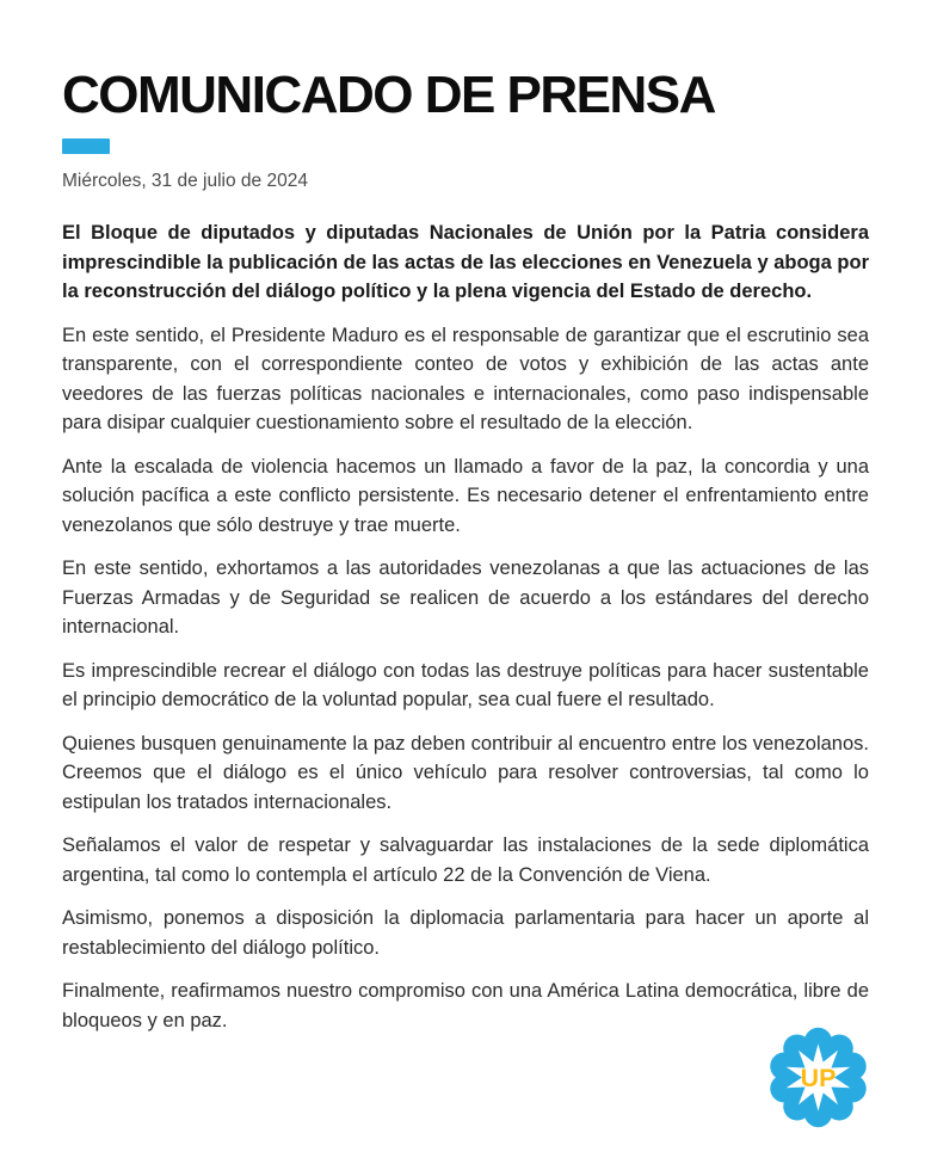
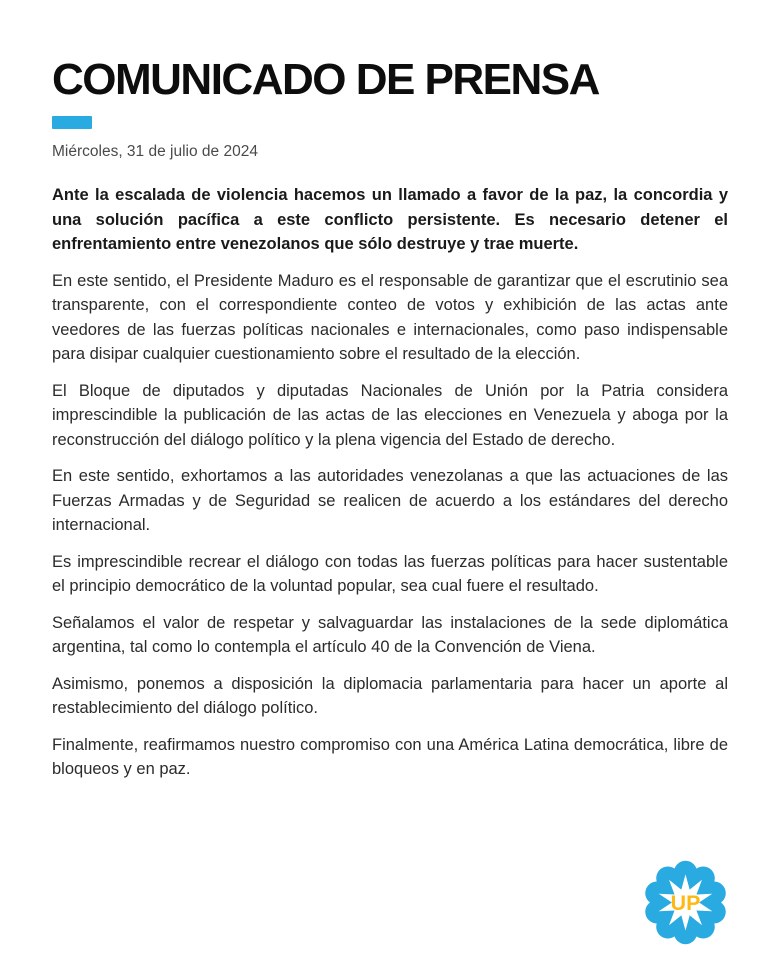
  COMUNICADO DE PRENSA
  Miércoles, 31 de julio de 2024
- El Bloque de diputados y diputadas Nacionales de Unión por la Patria considera imprescindible la publicación de las actas de las elecciones en Venezuela y aboga por la reconstrucción del diálogo político y la plena vigencia del Estado de derecho.
+ Ante la escalada de violencia hacemos un llamado a favor de la paz, la concordia y una solución pacífica a este conflicto persistente. Es necesario detener el enfrentamiento entre venezolanos que sólo destruye y trae muerte.
  En este sentido, el Presidente Maduro es el responsable de garantizar que el escrutinio sea transparente, con el correspondiente conteo de votos y exhibición de las actas ante veedores de las fuerzas políticas nacionales e internacionales, como paso indispensable para disipar cualquier cuestionamiento sobre el resultado de la elección.
- Ante la escalada de violencia hacemos un llamado a favor de la paz, la concordia y una solución pacífica a este conflicto persistente. Es necesario detener el enfrentamiento entre venezolanos que sólo destruye y trae muerte.
+ El Bloque de diputados y diputadas Nacionales de Unión por la Patria considera imprescindible la publicación de las actas de las elecciones en Venezuela y aboga por la reconstrucción del diálogo político y la plena vigencia del Estado de derecho.
  En este sentido, exhortamos a las autoridades venezolanas a que las actuaciones de las Fuerzas Armadas y de Seguridad se realicen de acuerdo a los estándares del derecho internacional.
- Es imprescindible recrear el diálogo con todas las destruye políticas para hacer sustentable el principio democrático de la voluntad popular, sea cual fuere el resultado.
+ Es imprescindible recrear el diálogo con todas las fuerzas políticas para hacer sustentable el principio democrático de la voluntad popular, sea cual fuere el resultado.
- Quienes busquen genuinamente la paz deben contribuir al encuentro entre los venezolanos. Creemos que el diálogo es el único vehículo para resolver controversias, tal como lo estipulan los tratados internacionales.
- Señalamos el valor de respetar y salvaguardar las instalaciones de la sede diplomática argentina, tal como lo contempla el artículo 22 de la Convención de Viena.
+ Señalamos el valor de respetar y salvaguardar las instalaciones de la sede diplomática argentina, tal como lo contempla el artículo 40 de la Convención de Viena.
  Asimismo, ponemos a disposición la diplomacia parlamentaria para hacer un aporte al restablecimiento del diálogo político.
  Finalmente, reafirmamos nuestro compromiso con una América Latina democrática, libre de bloqueos y en paz.
  UP
